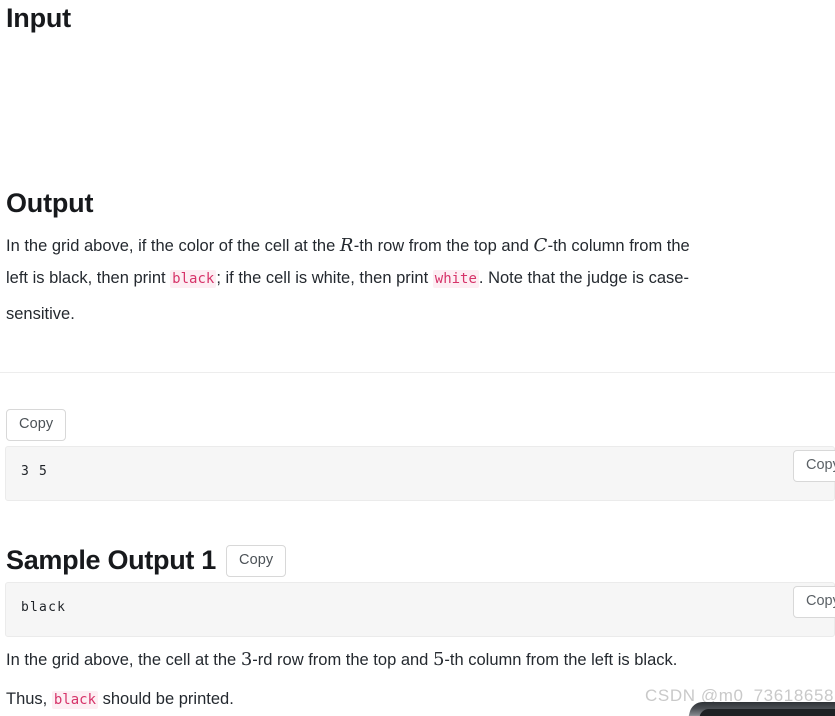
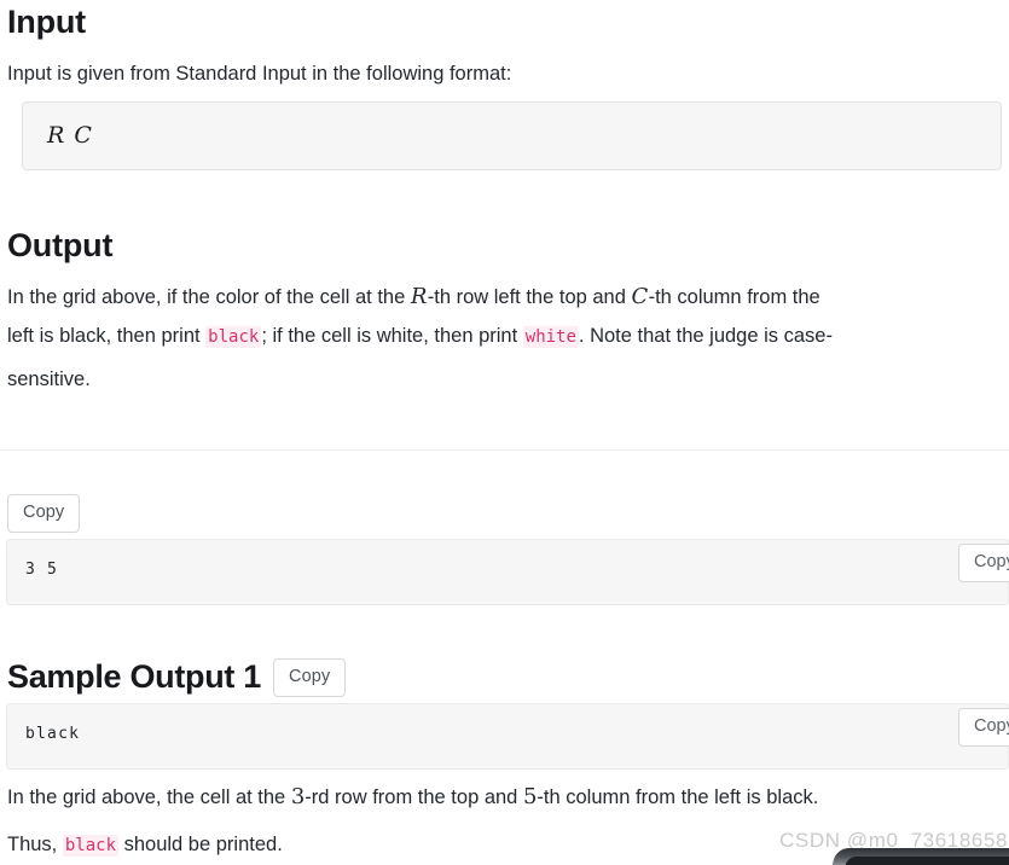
  Input
+ Input is given from Standard Input in the following format:
+ R C
  Output
- In the grid above, if the color of the cell at the R-th row from the top and C-th column from the
+ In the grid above, if the color of the cell at the R-th row left the top and C-th column from the
  left is black, then print black ; if the cell is white, then print white . Note that the judge is case-
  sensitive.
  Copy
  3 5
  Cop
  Sample Output 1
  Copy
  black
  Cop
  In the grid above, the cell at the 3-rd row from the top and 5-th column from the left is black.
  Thus, black should be printed.
  CSDN @m0_73618658
